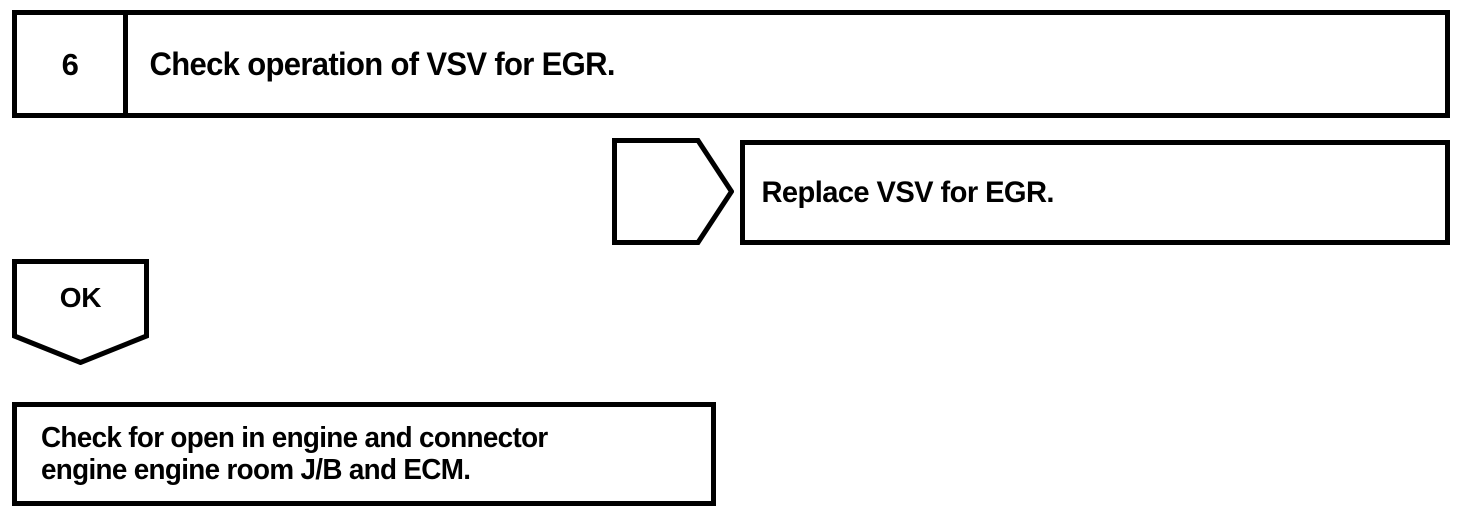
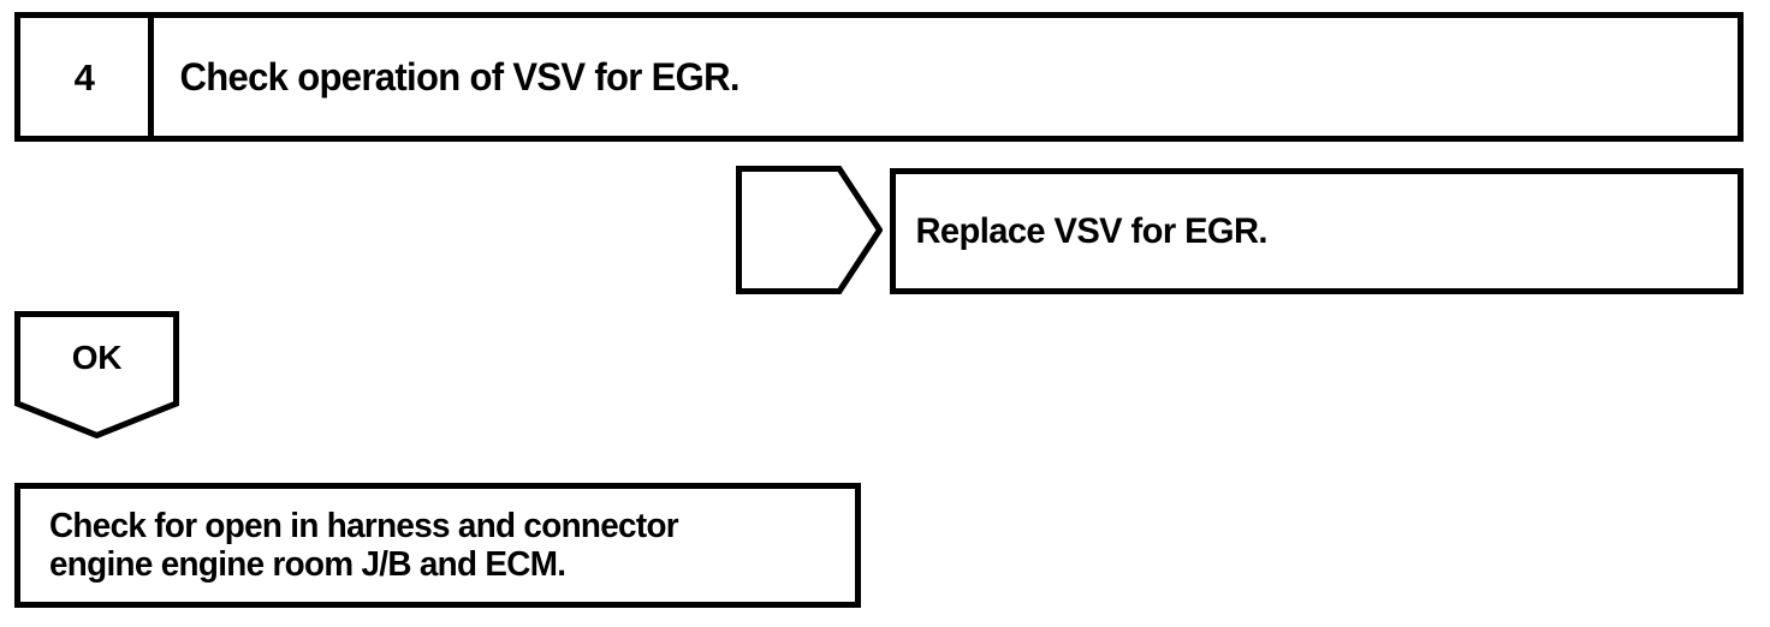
- 6
+ 4
  Check operation of VSV for EGR.
  Replace VSV for EGR.
  OK
- Check for open in engine and connector
+ Check for open in harness and connector
  engine engine room J/B and ECM.
